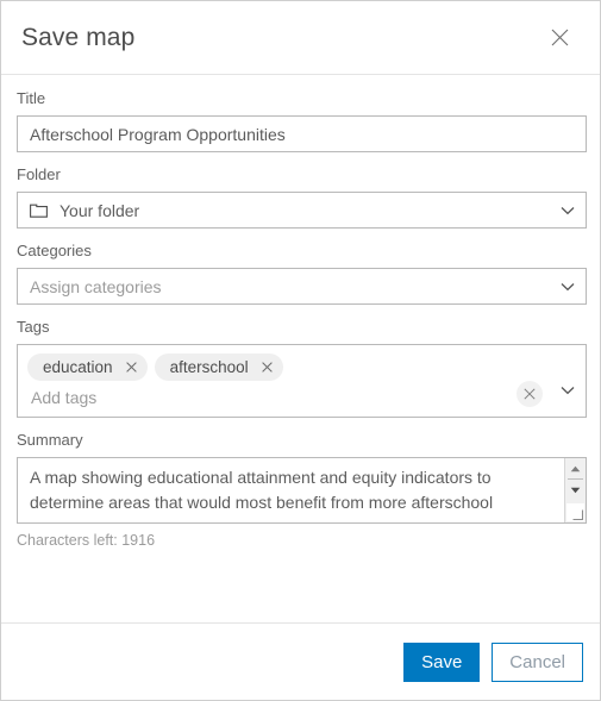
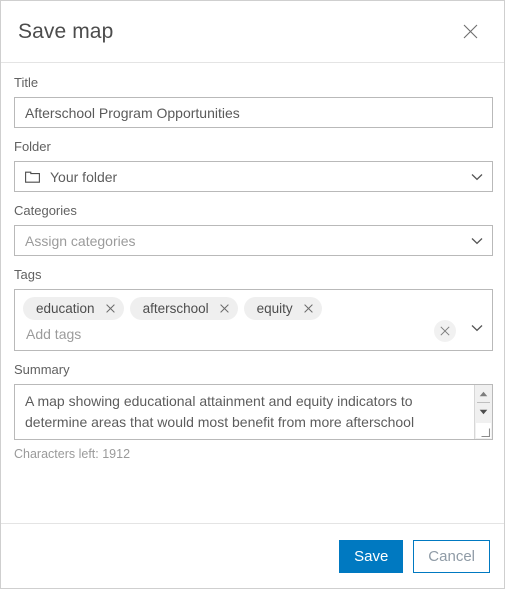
  Save map
  Title
  Afterschool Program Opportunities
  Folder
  Your folder
  Categories
  Assign categories
  Tags
  education
  afterschool
+ equity
  Add tags
  Summary
  A map showing educational attainment and equity indicators to determine areas that would most benefit from more afterschool
- Characters left: 1916
+ Characters left: 1912
  Save
  Cancel
